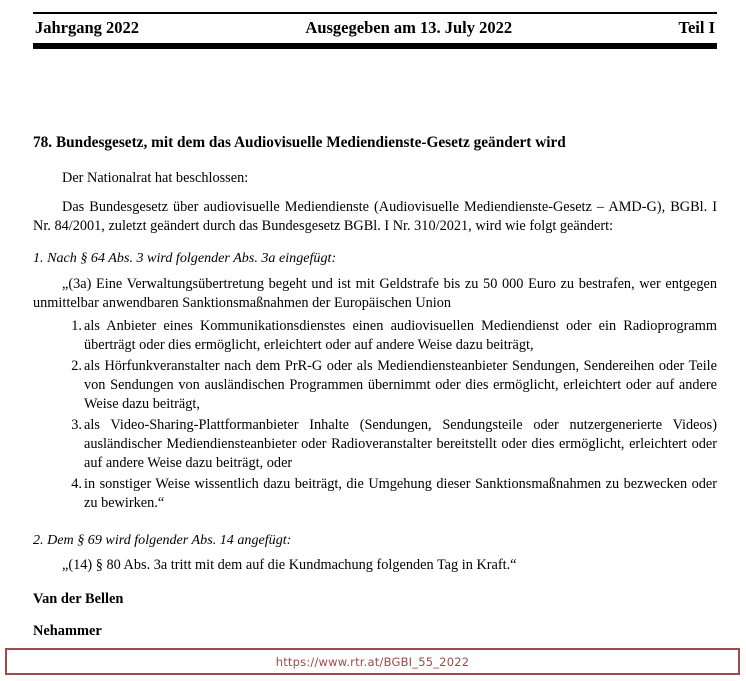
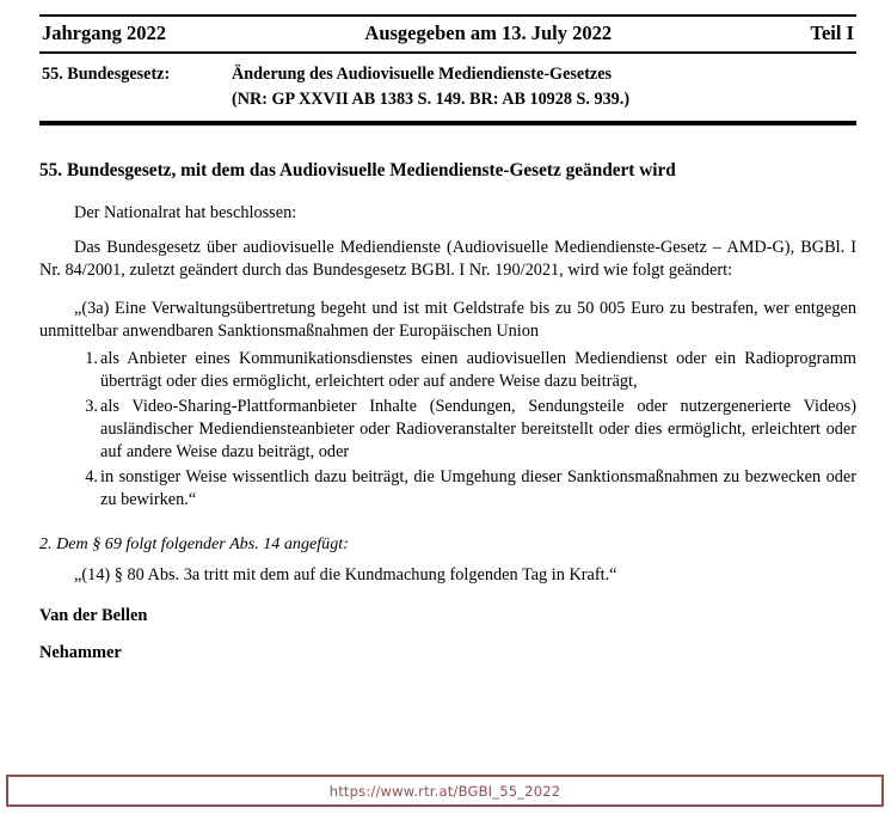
  Jahrgang 2022
  Ausgegeben am 13. July 2022
  Teil I
+ 55. Bundesgesetz:
+ Änderung des Audiovisuelle Mediendienste-Gesetzes
+ (NR: GP XXVII AB 1383 S. 149. BR: AB 10928 S. 939.)
- 78. Bundesgesetz, mit dem das Audiovisuelle Mediendienste-Gesetz geändert wird
+ 55. Bundesgesetz, mit dem das Audiovisuelle Mediendienste-Gesetz geändert wird
  Der Nationalrat hat beschlossen:
- Das Bundesgesetz über audiovisuelle Mediendienste (Audiovisuelle Mediendienste-Gesetz – AMD-G), BGBl. I Nr. 84/2001, zuletzt geändert durch das Bundesgesetz BGBl. I Nr. 310/2021, wird wie folgt geändert:
+ Das Bundesgesetz über audiovisuelle Mediendienste (Audiovisuelle Mediendienste-Gesetz – AMD-G), BGBl. I Nr. 84/2001, zuletzt geändert durch das Bundesgesetz BGBl. I Nr. 190/2021, wird wie folgt geändert:
- 1. Nach § 64 Abs. 3 wird folgender Abs. 3a eingefügt:
- „(3a) Eine Verwaltungsübertretung begeht und ist mit Geldstrafe bis zu 50 000 Euro zu bestrafen, wer entgegen unmittelbar anwendbaren Sanktionsmaßnahmen der Europäischen Union
+ „(3a) Eine Verwaltungsübertretung begeht und ist mit Geldstrafe bis zu 50 005 Euro zu bestrafen, wer entgegen unmittelbar anwendbaren Sanktionsmaßnahmen der Europäischen Union
  1.
  als Anbieter eines Kommunikationsdienstes einen audiovisuellen Mediendienst oder ein Radioprogramm überträgt oder dies ermöglicht, erleichtert oder auf andere Weise dazu beiträgt,
- 2.
- als Hörfunkveranstalter nach dem PrR-G oder als Mediendiensteanbieter Sendungen, Sendereihen oder Teile von Sendungen von ausländischen Programmen übernimmt oder dies ermöglicht, erleichtert oder auf andere Weise dazu beiträgt,
  3.
  als Video-Sharing-Plattformanbieter Inhalte (Sendungen, Sendungsteile oder nutzergenerierte Videos) ausländischer Mediendiensteanbieter oder Radioveranstalter bereitstellt oder dies ermöglicht, erleichtert oder auf andere Weise dazu beiträgt, oder
  4.
  in sonstiger Weise wissentlich dazu beiträgt, die Umgehung dieser Sanktionsmaßnahmen zu bezwecken oder zu bewirken.“
- 2. Dem § 69 wird folgender Abs. 14 angefügt:
+ 2. Dem § 69 folgt folgender Abs. 14 angefügt:
  „(14) § 80 Abs. 3a tritt mit dem auf die Kundmachung folgenden Tag in Kraft.“
  Van der Bellen
  Nehammer
  https://www.rtr.at/BGBI_55_2022
